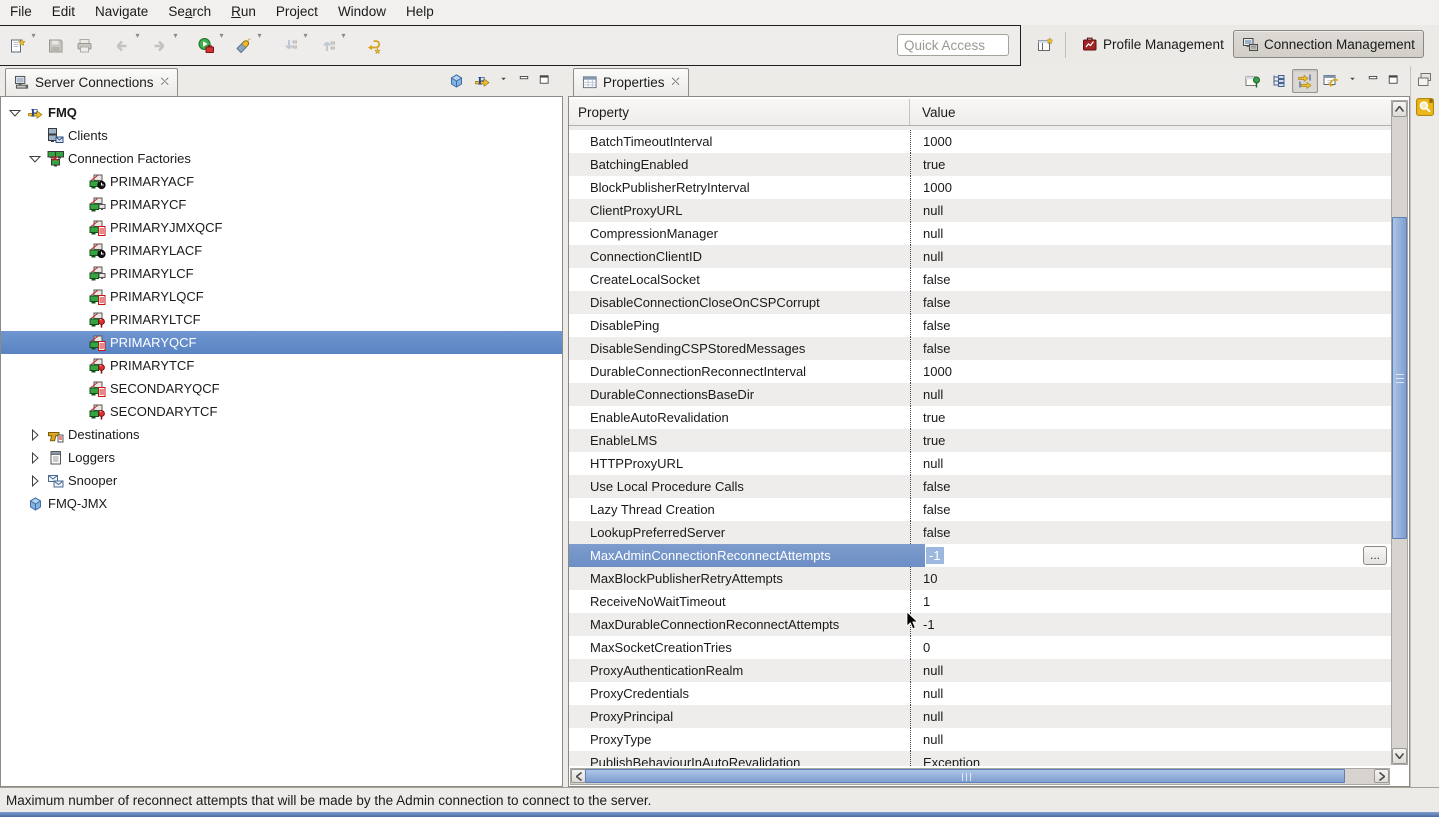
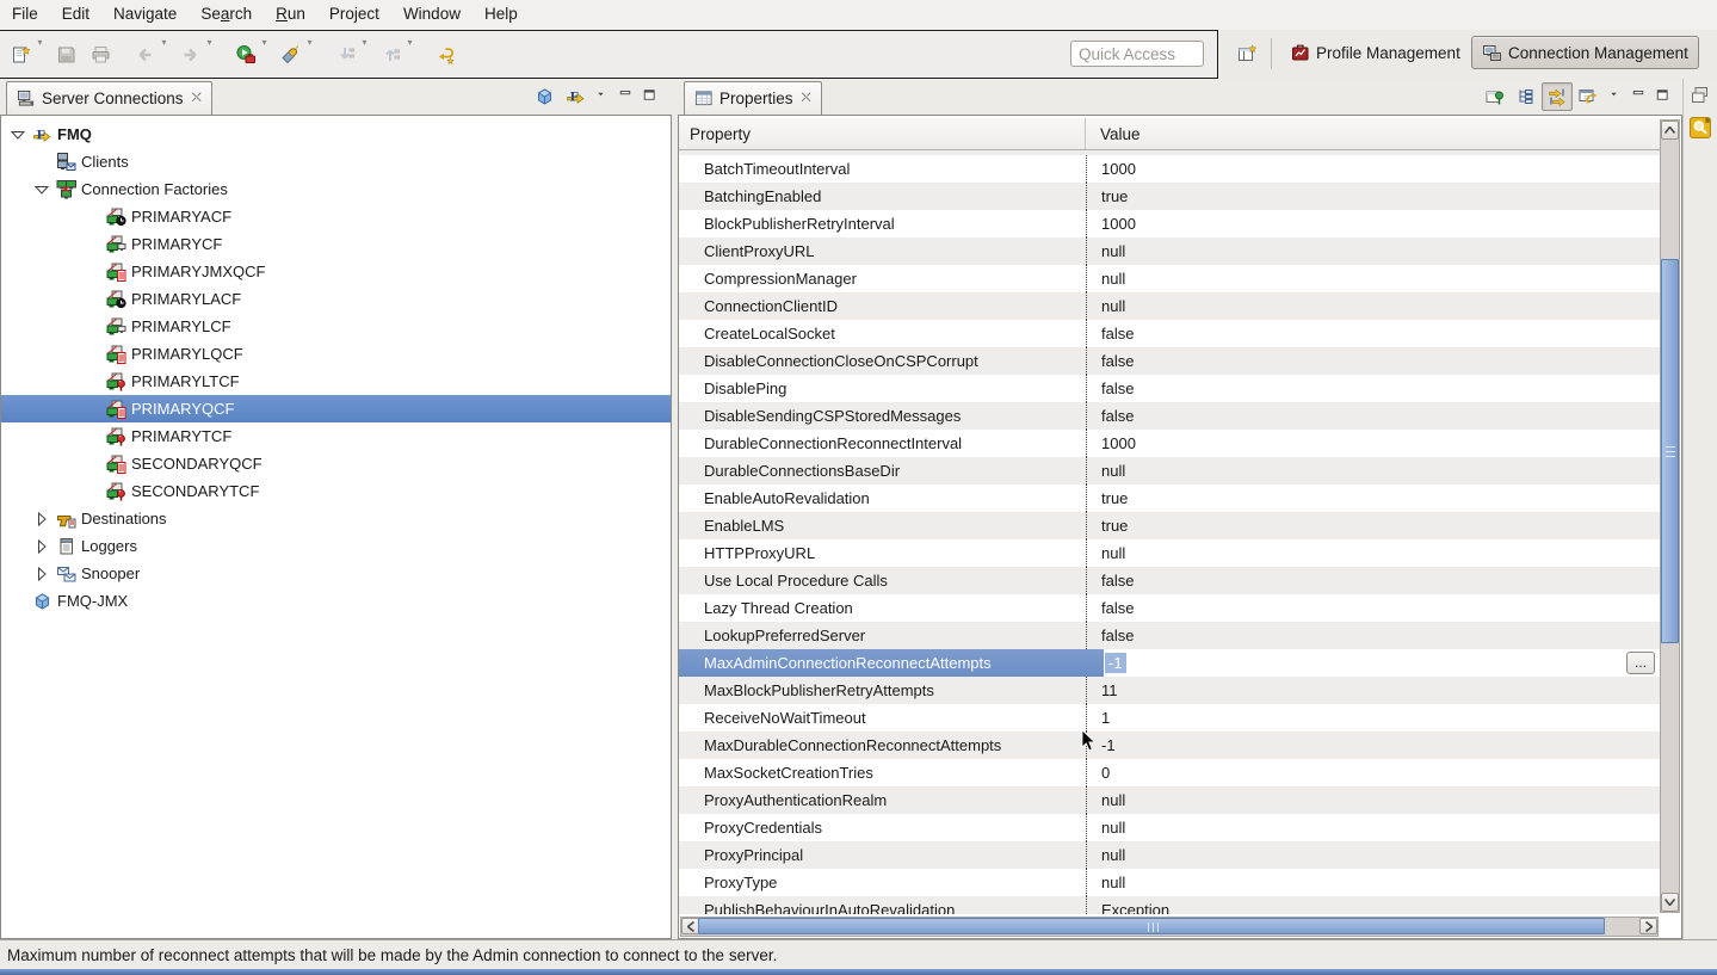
  File Edit Navigate Search Run Project Window Help
  ▾ ▾ ▾ ▾ ▾ ▾ ▾
  Quick Access
  Profile Management
  Connection Management
  Server Connections
  ⛌
  F
  F
  FMQ
  Clients
  Connection Factories
  PRIMARYACF
  PRIMARYCF
  PRIMARYJMXQCF
  PRIMARYLACF
  PRIMARYLCF
  PRIMARYLQCF
  PRIMARYLTCF
  PRIMARYQCF
  PRIMARYTCF
  SECONDARYQCF
  SECONDARYTCF
  Destinations
  Loggers
  Snooper
  FMQ-JMX
  Properties
  ⛌
  Property
  Value
  BatchTimeoutInterval
  1000
  BatchingEnabled
  true
  BlockPublisherRetryInterval
  1000
  ClientProxyURL
  null
  CompressionManager
  null
  ConnectionClientID
  null
  CreateLocalSocket
  false
  DisableConnectionCloseOnCSPCorrupt
  false
  DisablePing
  false
  DisableSendingCSPStoredMessages
  false
  DurableConnectionReconnectInterval
  1000
  DurableConnectionsBaseDir
  null
  EnableAutoRevalidation
  true
  EnableLMS
  true
  HTTPProxyURL
  null
  Use Local Procedure Calls
  false
  Lazy Thread Creation
  false
  LookupPreferredServer
  false
  MaxAdminConnectionReconnectAttempts
  ...
  -1
  MaxBlockPublisherRetryAttempts
- 10
+ 11
  ReceiveNoWaitTimeout
  1
  MaxDurableConnectionReconnectAttempts
  -1
  MaxSocketCreationTries
  0
  ProxyAuthenticationRealm
  null
  ProxyCredentials
  null
  ProxyPrincipal
  null
  ProxyType
  null
  PublishBehaviourInAutoRevalidation
  Exception
  Maximum number of reconnect attempts that will be made by the Admin connection to connect to the server.
